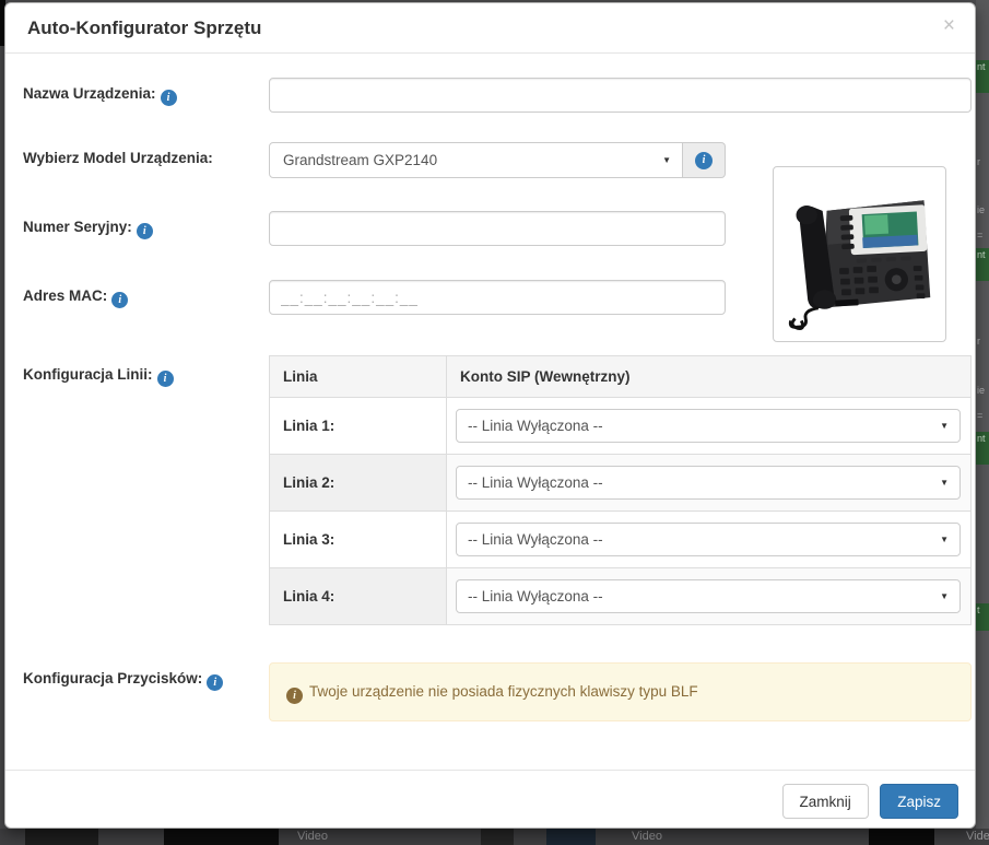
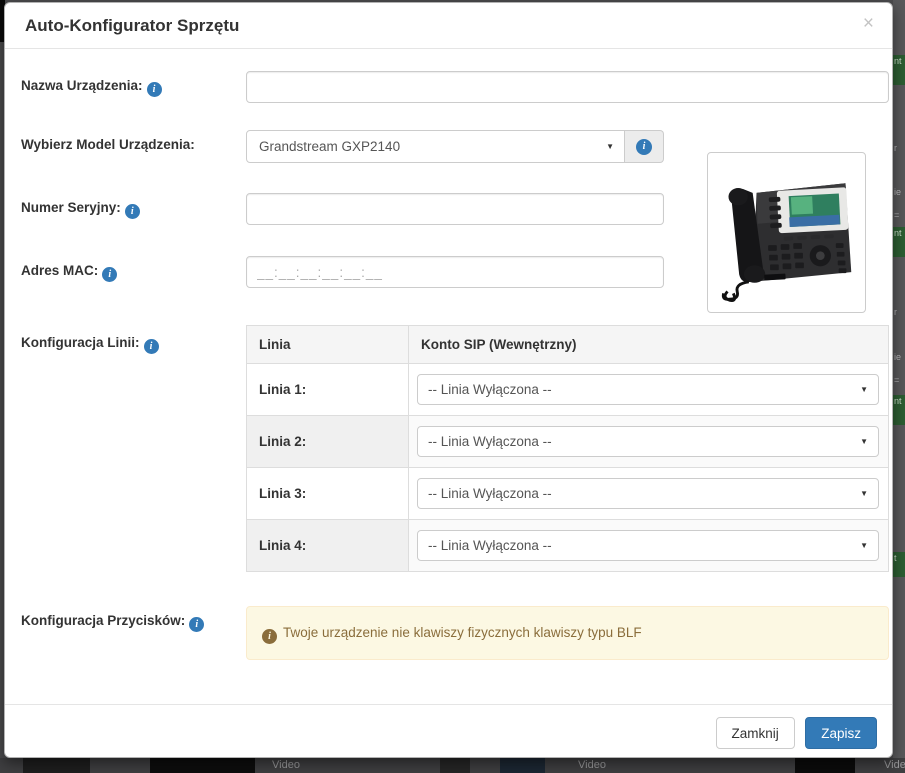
  nt
  r
  ie
  =
  nt
  r
  ie
  =
  nt
  t
  Video
  Video
  Vide
  Auto-Konfigurator Sprzętu
  ×
  Nazwa Urządzenia: i
  Wybierz Model Urządzenia:
  Grandstream GXP2140
  ▼
  i
  Numer Seryjny: i
  Adres MAC: i
  __:__:__:__:__:__
  Konfiguracja Linii: i
  Linia	Konto SIP (Wewnętrzny)
  Linia 1:	-- Linia Wyłączona -- ▼
  Linia 2:	-- Linia Wyłączona -- ▼
  Linia 3:	-- Linia Wyłączona -- ▼
  Linia 4:	-- Linia Wyłączona -- ▼
  Konfiguracja Przycisków: i
- i Twoje urządzenie nie posiada fizycznych klawiszy typu BLF
+ i Twoje urządzenie nie klawiszy fizycznych klawiszy typu BLF
  Zamknij Zapisz
